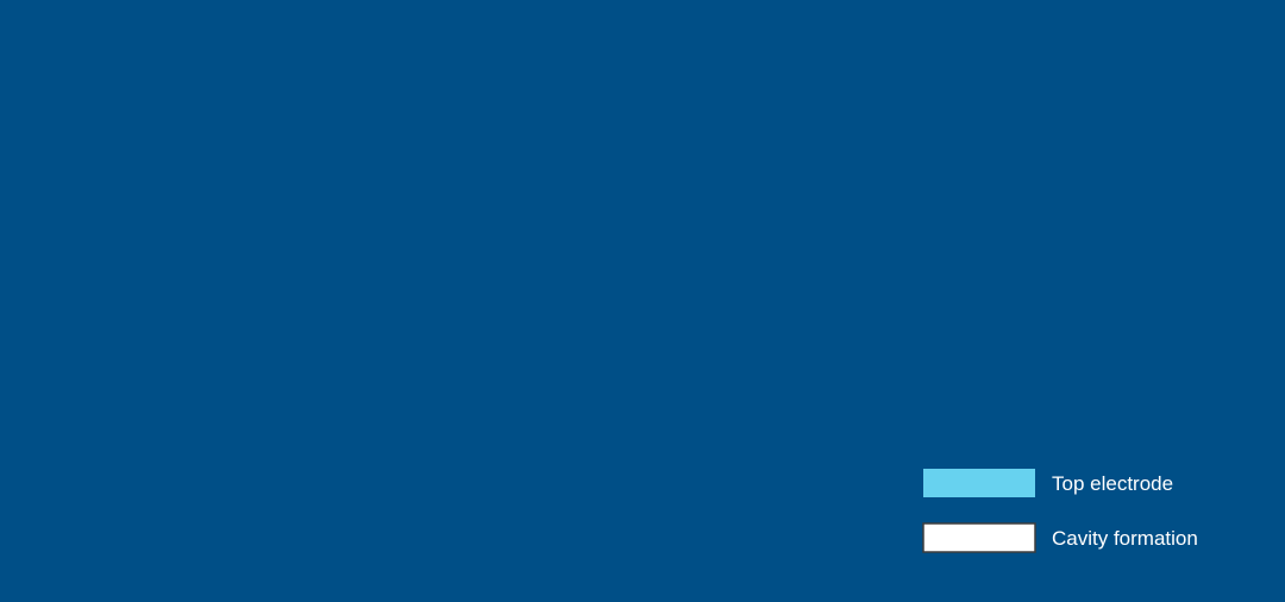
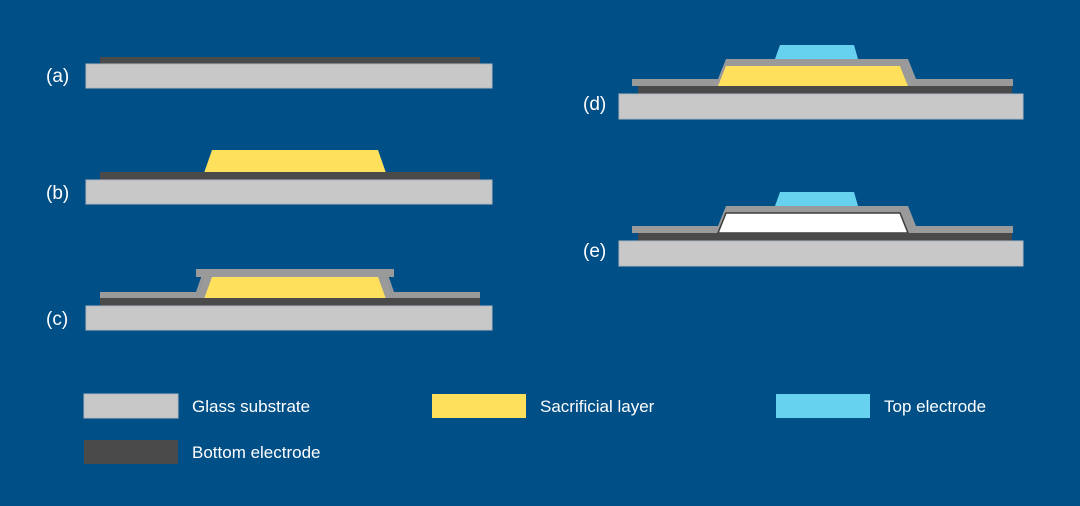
+ (a)
+ (b)
+ (c)
+ (d)
+ (e)
+ Glass substrate
+ Bottom electrode
+ Sacrificial layer
  Top electrode
- Cavity formation
